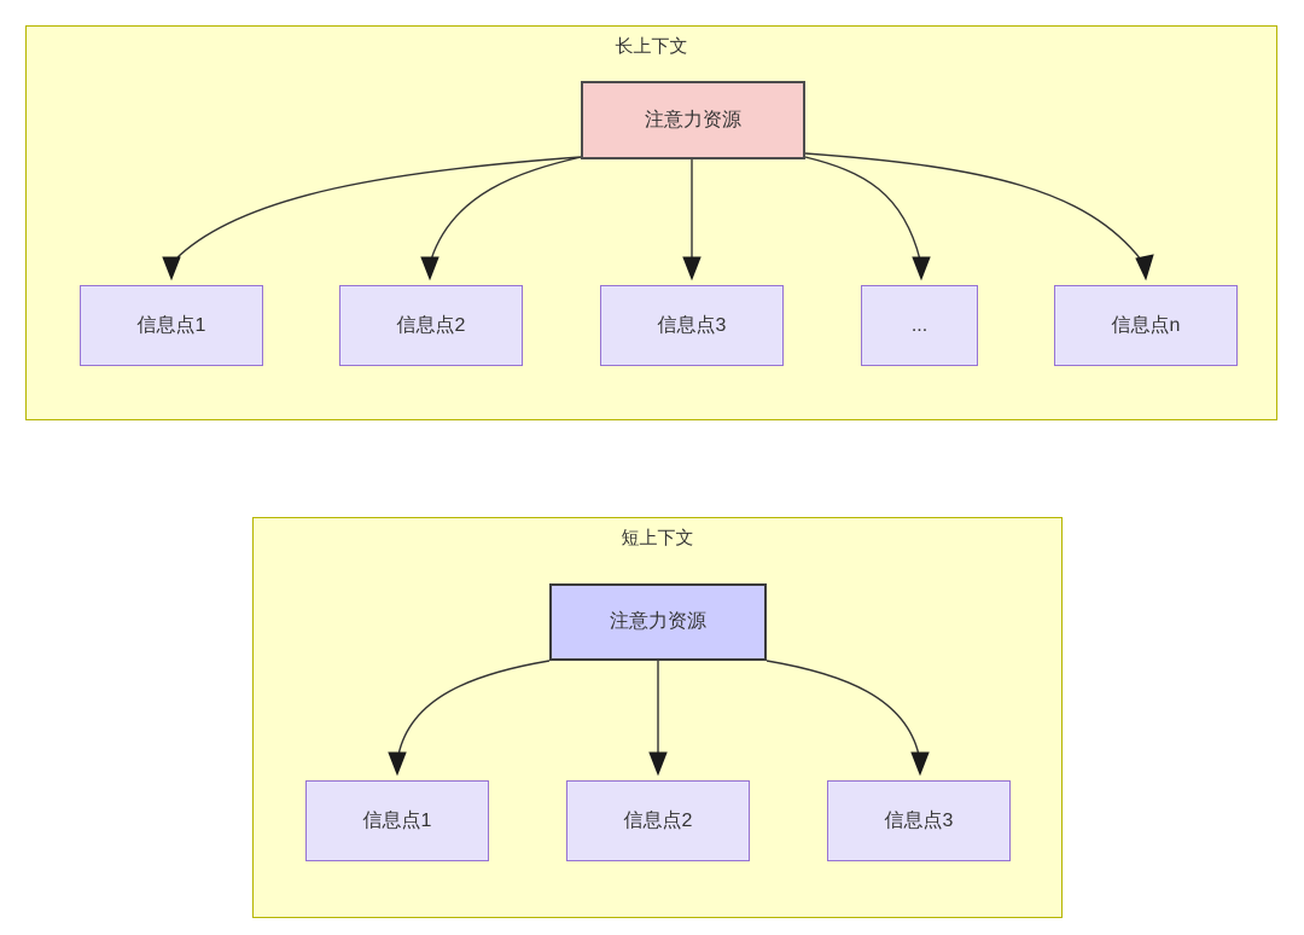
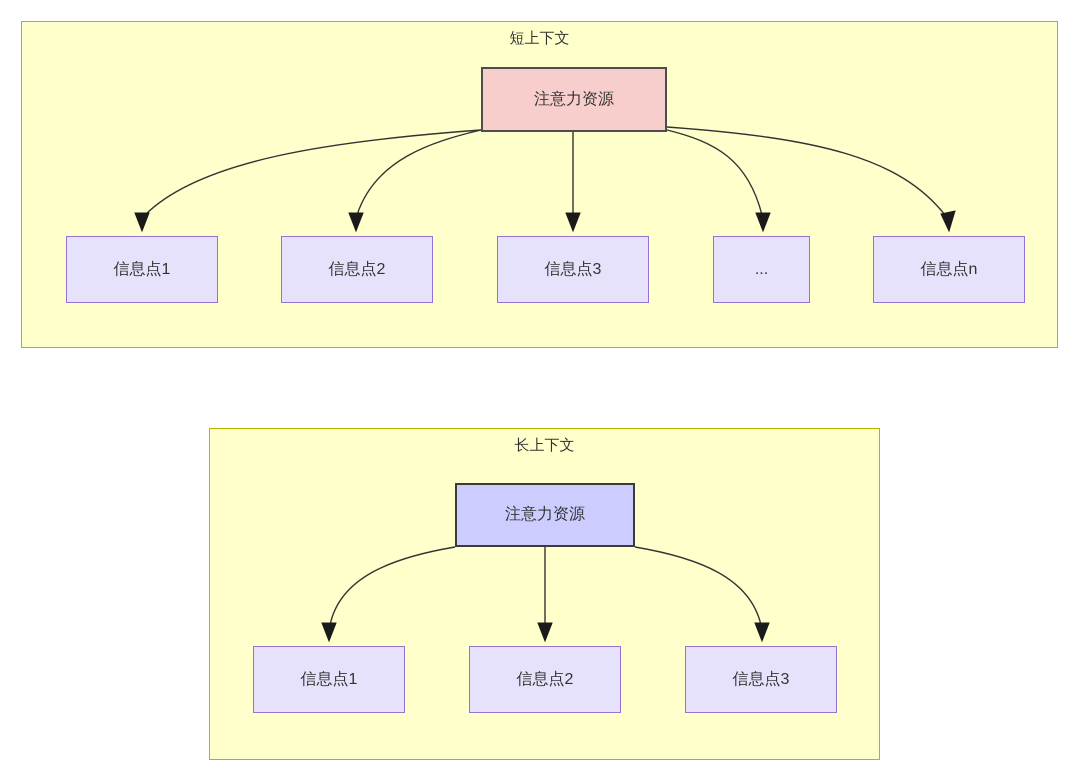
- 长上下文
+ 短上下文
  注意力资源
  信息点1
  信息点2
  信息点3
  ...
  信息点n
- 短上下文
+ 长上下文
  注意力资源
  信息点1
  信息点2
  信息点3
